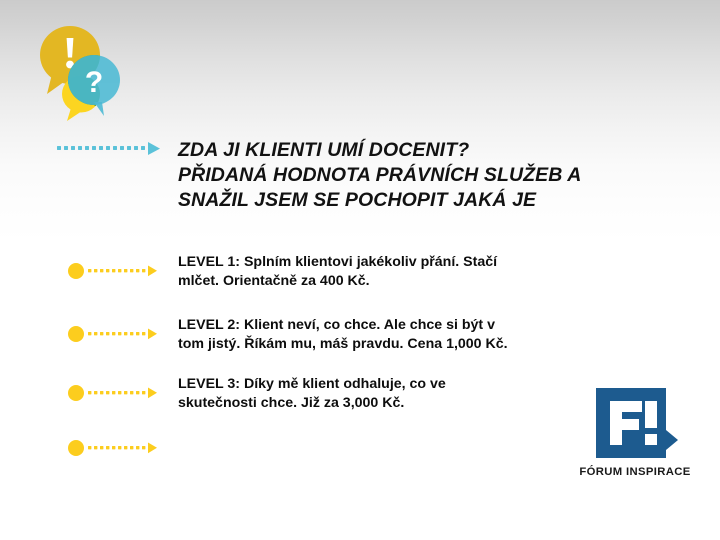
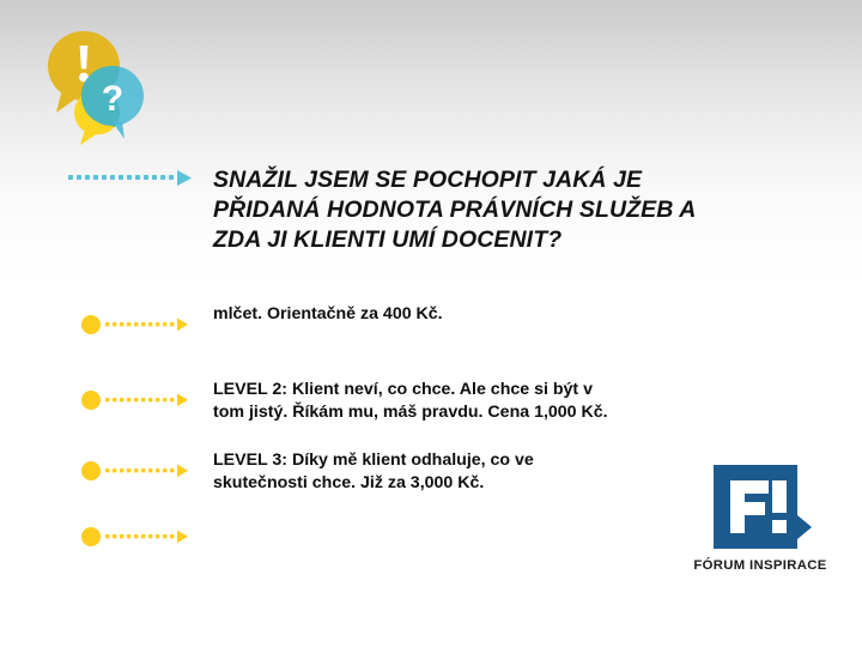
  ?
- ZDA JI KLIENTI UMÍ DOCENIT?
+ SNAŽIL JSEM SE POCHOPIT JAKÁ JE
  PŘIDANÁ HODNOTA PRÁVNÍCH SLUŽEB A
- SNAŽIL JSEM SE POCHOPIT JAKÁ JE
+ ZDA JI KLIENTI UMÍ DOCENIT?
- LEVEL 1: Splním klientovi jakékoliv přání. Stačí
  mlčet. Orientačně za 400 Kč.
  LEVEL 2: Klient neví, co chce. Ale chce si být v
  tom jistý. Říkám mu, máš pravdu. Cena 1,000 Kč.
  LEVEL 3: Díky mě klient odhaluje, co ve
  skutečnosti chce. Již za 3,000 Kč.
  FÓRUM INSPIRACE
